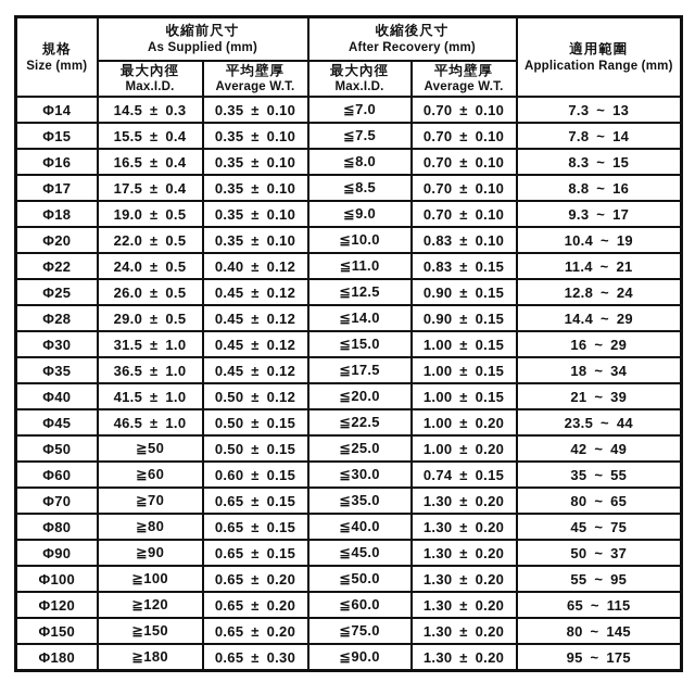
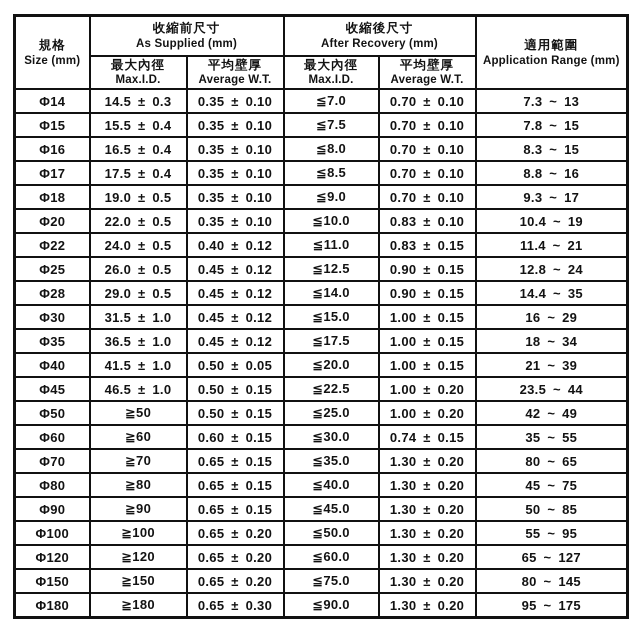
  規格 Size (mm)	收縮前尺寸 As Supplied (mm)	收縮後尺寸 After Recovery (mm)	適用範圍 Application Range (mm)
  最大內徑 Max.I.D.	平均壁厚 Average W.T.	最大內徑 Max.I.D.	平均壁厚 Average W.T.
  Φ14	14.5 ± 0.3	0.35 ± 0.10	≦7.0	0.70 ± 0.10	7.3 ~ 13
- Φ15	15.5 ± 0.4	0.35 ± 0.10	≦7.5	0.70 ± 0.10	7.8 ~ 14
+ Φ15	15.5 ± 0.4	0.35 ± 0.10	≦7.5	0.70 ± 0.10	7.8 ~ 15
  Φ16	16.5 ± 0.4	0.35 ± 0.10	≦8.0	0.70 ± 0.10	8.3 ~ 15
  Φ17	17.5 ± 0.4	0.35 ± 0.10	≦8.5	0.70 ± 0.10	8.8 ~ 16
  Φ18	19.0 ± 0.5	0.35 ± 0.10	≦9.0	0.70 ± 0.10	9.3 ~ 17
  Φ20	22.0 ± 0.5	0.35 ± 0.10	≦10.0	0.83 ± 0.10	10.4 ~ 19
  Φ22	24.0 ± 0.5	0.40 ± 0.12	≦11.0	0.83 ± 0.15	11.4 ~ 21
  Φ25	26.0 ± 0.5	0.45 ± 0.12	≦12.5	0.90 ± 0.15	12.8 ~ 24
- Φ28	29.0 ± 0.5	0.45 ± 0.12	≦14.0	0.90 ± 0.15	14.4 ~ 29
+ Φ28	29.0 ± 0.5	0.45 ± 0.12	≦14.0	0.90 ± 0.15	14.4 ~ 35
  Φ30	31.5 ± 1.0	0.45 ± 0.12	≦15.0	1.00 ± 0.15	16 ~ 29
  Φ35	36.5 ± 1.0	0.45 ± 0.12	≦17.5	1.00 ± 0.15	18 ~ 34
- Φ40	41.5 ± 1.0	0.50 ± 0.12	≦20.0	1.00 ± 0.15	21 ~ 39
+ Φ40	41.5 ± 1.0	0.50 ± 0.05	≦20.0	1.00 ± 0.15	21 ~ 39
  Φ45	46.5 ± 1.0	0.50 ± 0.15	≦22.5	1.00 ± 0.20	23.5 ~ 44
  Φ50	≧50	0.50 ± 0.15	≦25.0	1.00 ± 0.20	42 ~ 49
  Φ60	≧60	0.60 ± 0.15	≦30.0	0.74 ± 0.15	35 ~ 55
  Φ70	≧70	0.65 ± 0.15	≦35.0	1.30 ± 0.20	80 ~ 65
  Φ80	≧80	0.65 ± 0.15	≦40.0	1.30 ± 0.20	45 ~ 75
- Φ90	≧90	0.65 ± 0.15	≦45.0	1.30 ± 0.20	50 ~ 37
+ Φ90	≧90	0.65 ± 0.15	≦45.0	1.30 ± 0.20	50 ~ 85
  Φ100	≧100	0.65 ± 0.20	≦50.0	1.30 ± 0.20	55 ~ 95
- Φ120	≧120	0.65 ± 0.20	≦60.0	1.30 ± 0.20	65 ~ 115
+ Φ120	≧120	0.65 ± 0.20	≦60.0	1.30 ± 0.20	65 ~ 127
  Φ150	≧150	0.65 ± 0.20	≦75.0	1.30 ± 0.20	80 ~ 145
  Φ180	≧180	0.65 ± 0.30	≦90.0	1.30 ± 0.20	95 ~ 175
